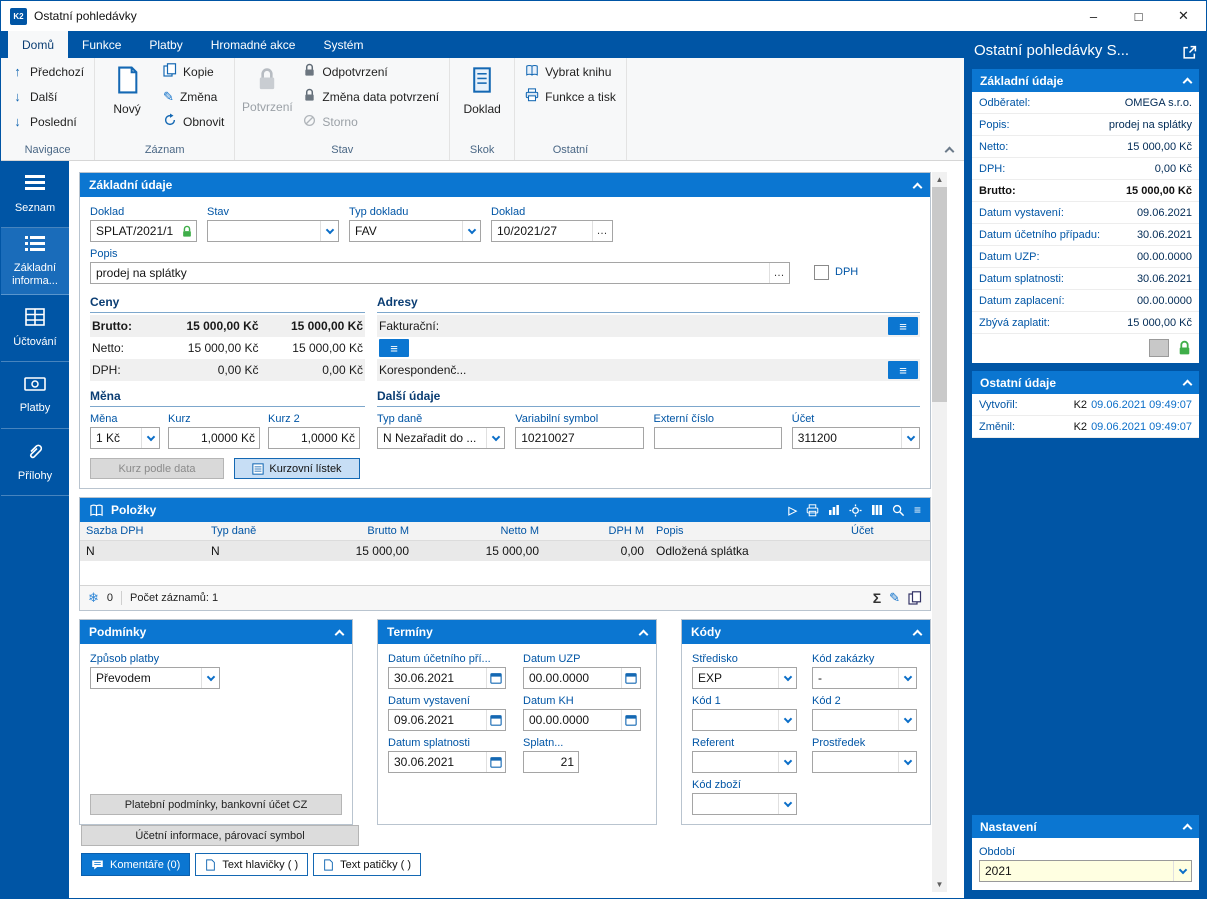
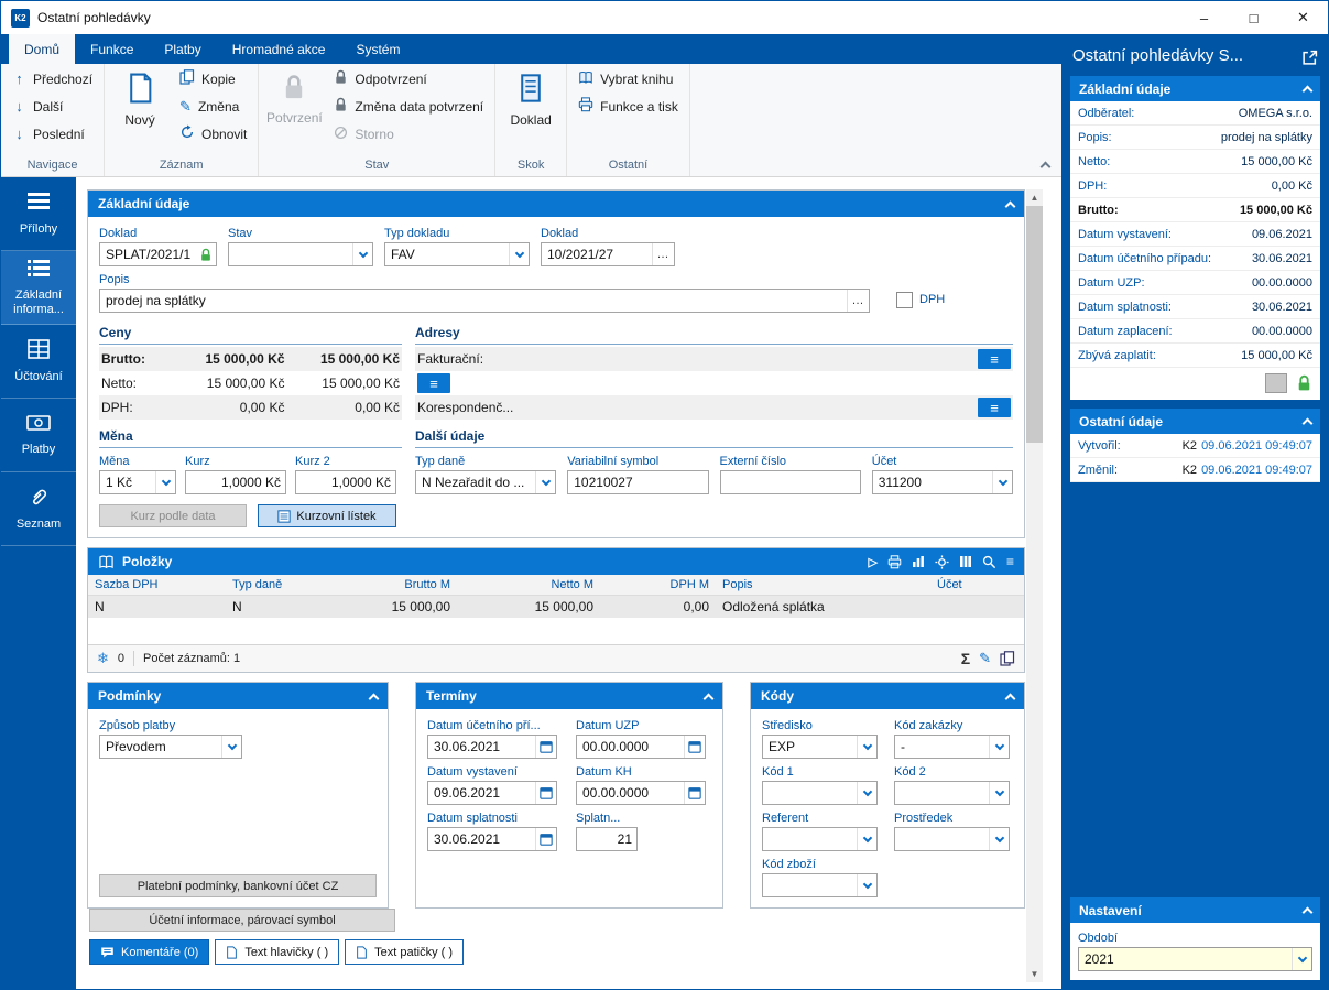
  K2
  Ostatní pohledávky
  –
  □
  ✕
  Domů
  Funkce
  Platby
  Hromadné akce
  Systém
  ↑
  Předchozí
  ↓
  Další
  ↓
  Poslední
  Navigace
  Nový
  Kopie
  ✎
  Změna
  Obnovit
  Záznam
  Potvrzení
  Odpotvrzení
  Změna data potvrzení
  Storno
  Stav
  Doklad
  Skok
  Vybrat knihu
  Funkce a tisk
  Ostatní
- Seznam
+ Přílohy
  Základní informa...
  Účtování
  Platby
- Přílohy
+ Seznam
  Základní údaje
  Doklad
  SPLAT/2021/1
  Stav
  Typ dokladu
  FAV
  Doklad
  10/2021/27
  …
  Popis
  prodej na splátky
  …
  DPH
  Ceny
  Brutto:
  15 000,00 Kč
  15 000,00 Kč
  Netto:
  15 000,00 Kč
  15 000,00 Kč
  DPH:
  0,00 Kč
  0,00 Kč
  Adresy
  Fakturační:
  ≡
  ≡
  Korespondenč...
  ≡
  Měna
  Měna
  1 Kč
  Kurz
  1,0000 Kč
  Kurz 2
  1,0000 Kč
  Další údaje
  Typ daně
  N Nezařadit do ...
  Variabilní symbol
  10210027
  Externí číslo
  Účet
  311200
  Kurz podle data
  Kurzovní lístek
  Položky
  ▷
  ≡
  Sazba DPH	Typ daně	Brutto M	Netto M	DPH M	Popis	Účet
  N	N	15 000,00	15 000,00	0,00	Odložená splátka
  ❄
  0
  Počet záznamů: 1
  Σ
  ✎
  Podmínky
  Způsob platby
  Převodem
  Platební podmínky, bankovní účet CZ
  Termíny
  Datum účetního pří...
  30.06.2021
  Datum UZP
  00.00.0000
  Datum vystavení
  09.06.2021
  Datum KH
  00.00.0000
  Datum splatnosti
  30.06.2021
  Splatn...
  21
  Kódy
  Středisko
  EXP
  Kód zakázky
  -
  Kód 1
  Kód 2
  Referent
  Prostředek
  Kód zboží
  Účetní informace, párovací symbol
  Komentáře (0)
  Text hlavičky ( )
  Text patičky ( )
  ▲
  ▼
  Ostatní pohledávky S...
  Základní údaje
  Odběratel:
  OMEGA s.r.o.
  Popis:
  prodej na splátky
  Netto:
  15 000,00 Kč
  DPH:
  0,00 Kč
  Brutto:
  15 000,00 Kč
  Datum vystavení:
  09.06.2021
  Datum účetního případu:
  30.06.2021
  Datum UZP:
  00.00.0000
  Datum splatnosti:
  30.06.2021
  Datum zaplacení:
  00.00.0000
  Zbývá zaplatit:
  15 000,00 Kč
  Ostatní údaje
  Vytvořil:
  K2
  09.06.2021 09:49:07
  Změnil:
  K2
  09.06.2021 09:49:07
  Nastavení
  Období
  2021
